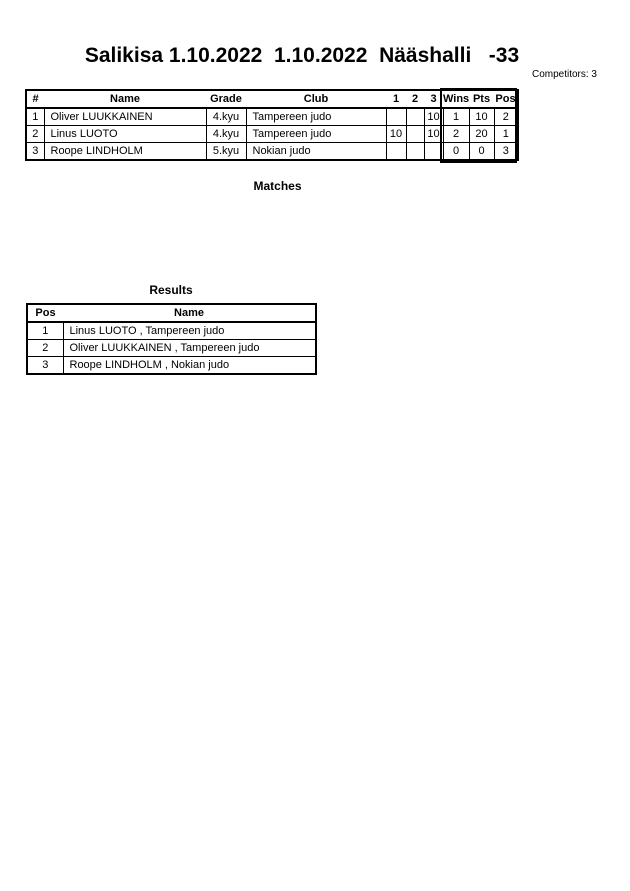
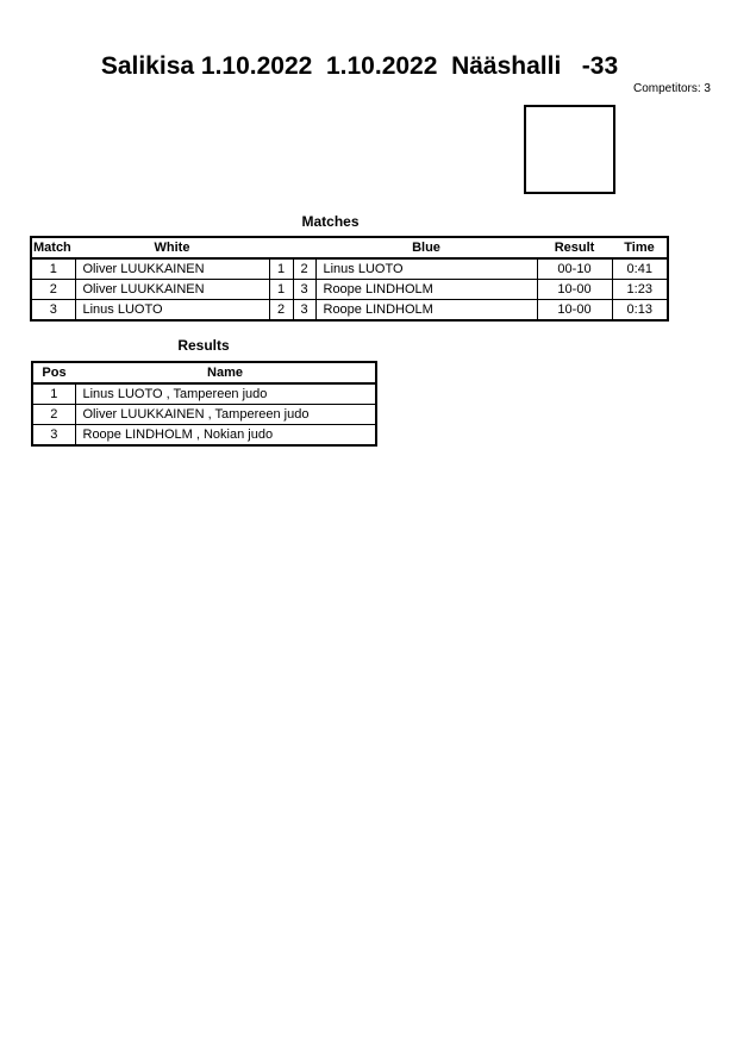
  Salikisa 1.10.2022 1.10.2022 Nääshalli -33
  Competitors: 3
- #	Name	Grade	Club	1	2	3	Wins	Pts	Pos
- 1	Oliver LUUKKAINEN	4.kyu	Tampereen judo			10	1	10	2
- 2	Linus LUOTO	4.kyu	Tampereen judo	10		10	2	20	1
- 3	Roope LINDHOLM	5.kyu	Nokian judo				0	0	3
  Matches
+ Match	White			Blue	Result	Time
+ 1	Oliver LUUKKAINEN	1	2	Linus LUOTO	00-10	0:41
+ 2	Oliver LUUKKAINEN	1	3	Roope LINDHOLM	10-00	1:23
+ 3	Linus LUOTO	2	3	Roope LINDHOLM	10-00	0:13
  Results
  Pos	Name
  1	Linus LUOTO , Tampereen judo
  2	Oliver LUUKKAINEN , Tampereen judo
  3	Roope LINDHOLM , Nokian judo
